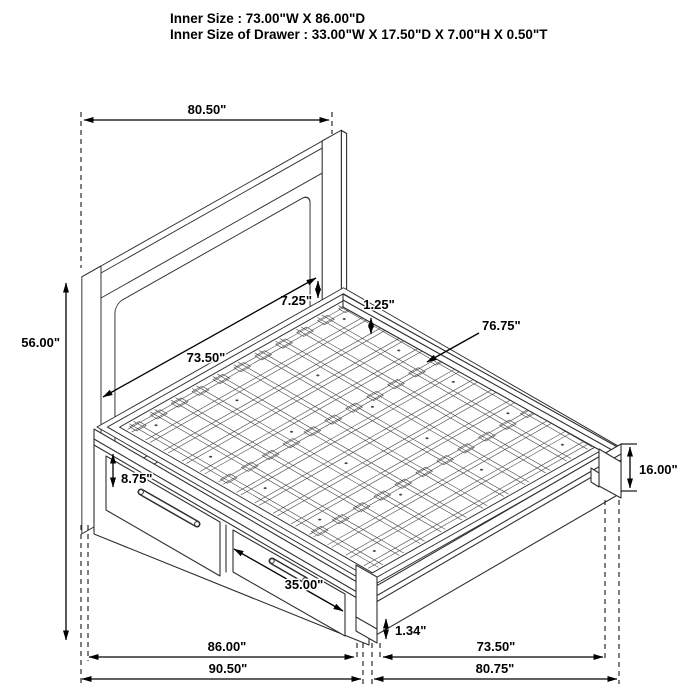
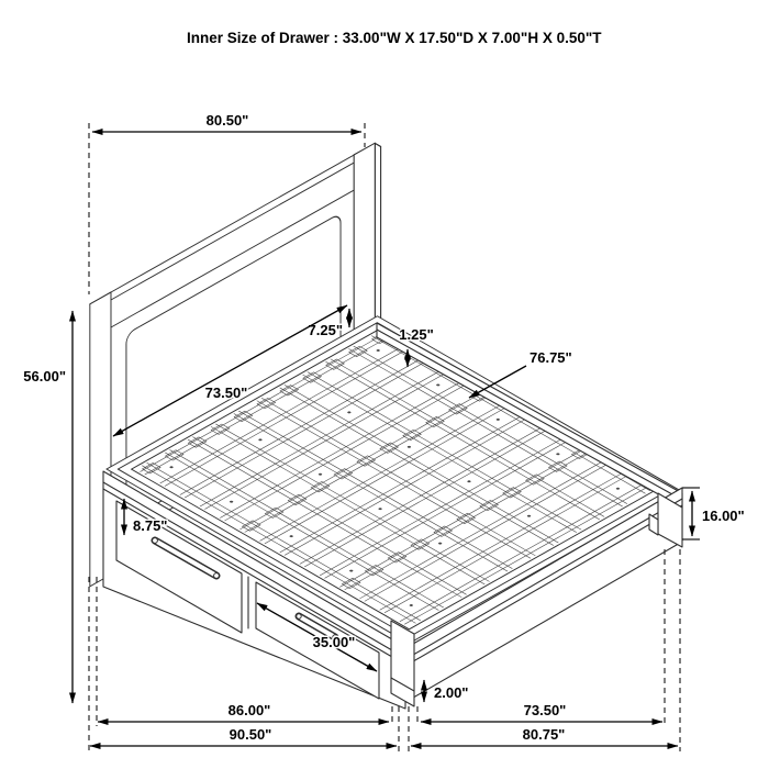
- Inner Size : 73.00"W X 86.00"D
  Inner Size of Drawer : 33.00"W X 17.50"D X 7.00"H X 0.50"T
  80.50"
  56.00"
  7.25"
  1.25"
  76.75"
  73.50"
  8.75"
  16.00"
  35.00"
- 1.34"
+ 2.00"
  86.00"
  73.50"
  90.50"
  80.75"
